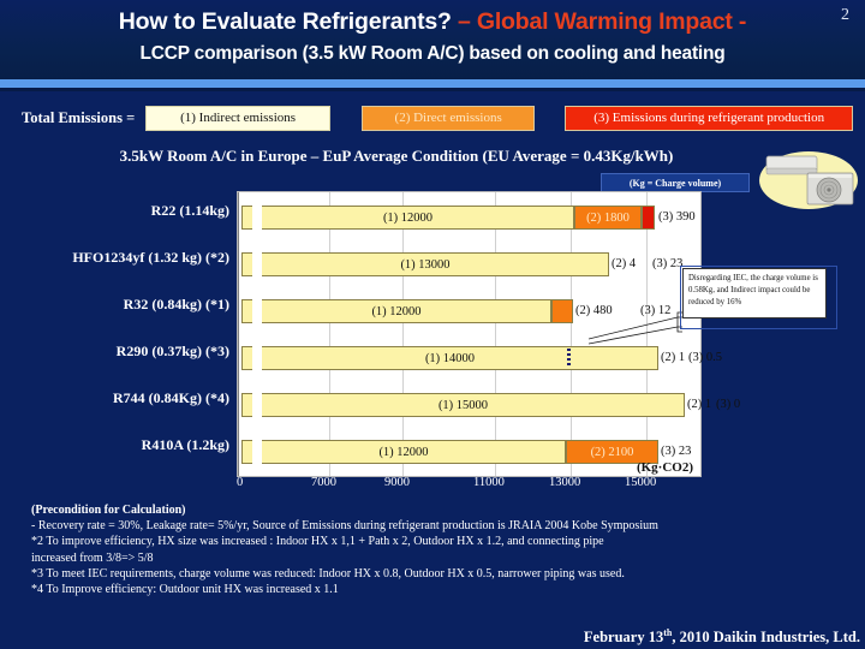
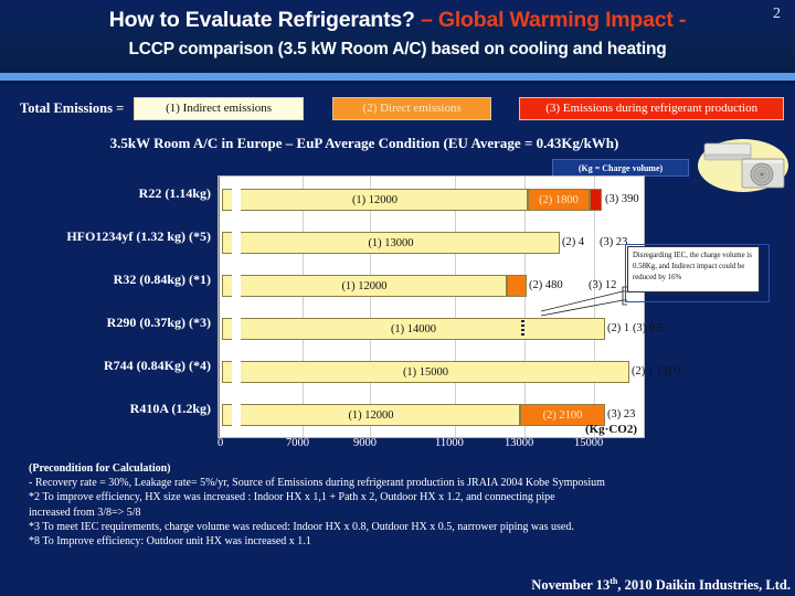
  2
  How to Evaluate Refrigerants? – Global Warming Impact -
  LCCP comparison (3.5 kW Room A/C) based on cooling and heating
  Total Emissions =
  (1) Indirect emissions
  (2) Direct emissions
  (3) Emissions during refrigerant production
  3.5kW Room A/C in Europe – EuP Average Condition (EU Average = 0.43Kg/kWh)
  (Kg = Charge volume)
  R22 (1.14kg)
- HFO1234yf (1.32 kg) (*2)
+ HFO1234yf (1.32 kg) (*5)
  R32 (0.84kg) (*1)
  R290 (0.37kg) (*3)
  R744 (0.84Kg) (*4)
  R410A (1.2kg)
  (1) 12000
  (2) 1800
  (3) 390
  (1) 13000
  (2) 4
  (3) 23
  (1) 12000
  (2) 480
  (3) 12
  (1) 14000
  (2) 1
  (3) 0.5
  (1) 15000
  (2) 1
  (3) 0
  (1) 12000
  (2) 2100
  (3) 23
  (Kg·CO2)
  0
  7000
  9000
  11000
  13000
  15000
  (Precondition for Calculation)
  - Recovery rate = 30%, Leakage rate= 5%/yr, Source of Emissions during refrigerant production is JRAIA 2004 Kobe Symposium
  *2 To improve efficiency, HX size was increased : Indoor HX x 1,1 + Path x 2, Outdoor HX x 1.2, and connecting pipe
  increased from 3/8=> 5/8
  *3 To meet IEC requirements, charge volume was reduced: Indoor HX x 0.8, Outdoor HX x 0.5, narrower piping was used.
- *4 To Improve efficiency: Outdoor unit HX was increased x 1.1
+ *8 To Improve efficiency: Outdoor unit HX was increased x 1.1
- February 13th, 2010 Daikin Industries, Ltd.
+ November 13th, 2010 Daikin Industries, Ltd.
